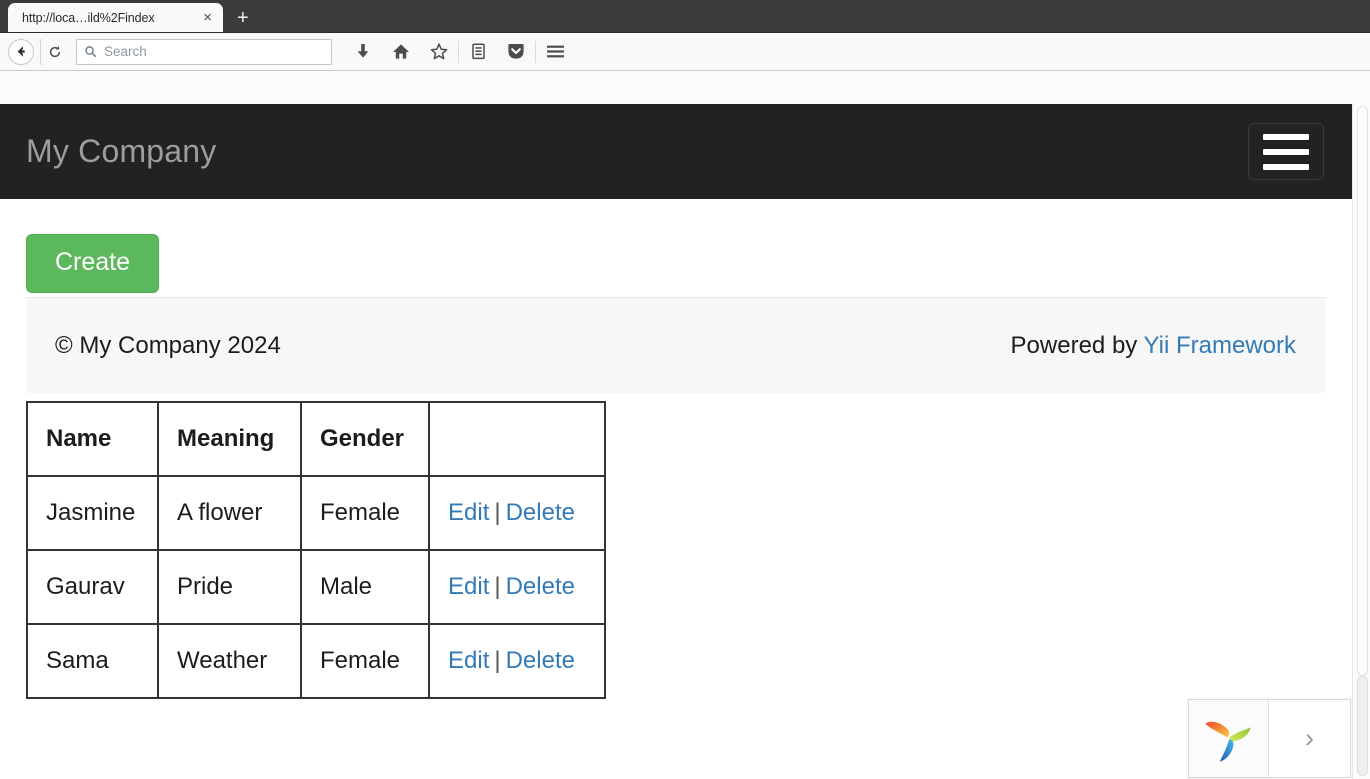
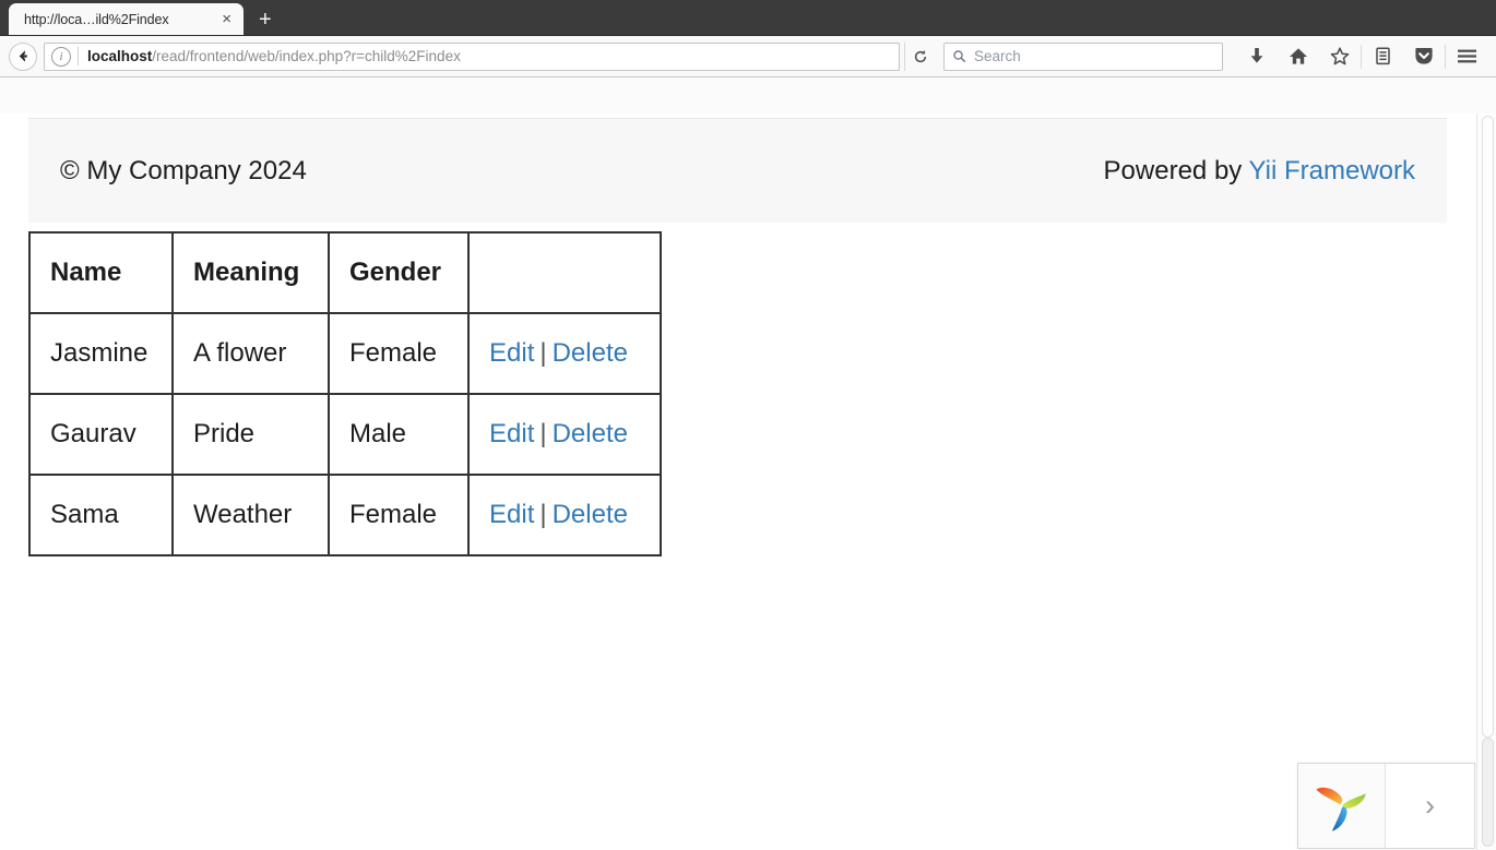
  http://loca…ild%2Findex
  ×
  +
+ i
+ localhost/read/frontend/web/index.php?r=child%2Findex
  Search
- My Company
- Create
  © My Company 2024
  Powered by Yii Framework
  Name	Meaning	Gender
  Jasmine	A flower	Female	Edit | Delete
  Gaurav	Pride	Male	Edit | Delete
  Sama	Weather	Female	Edit | Delete
  ›
